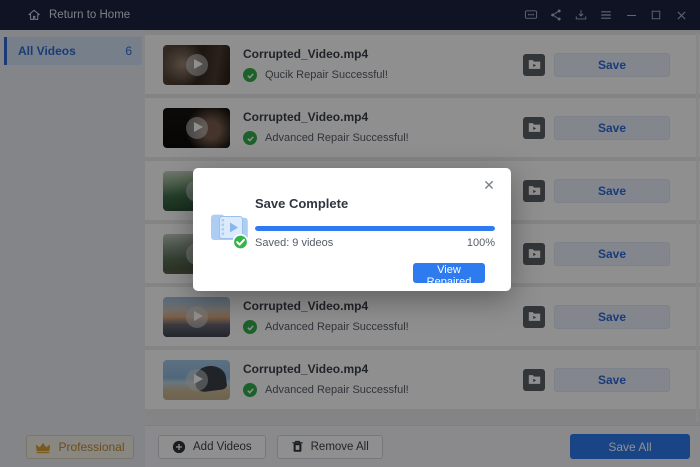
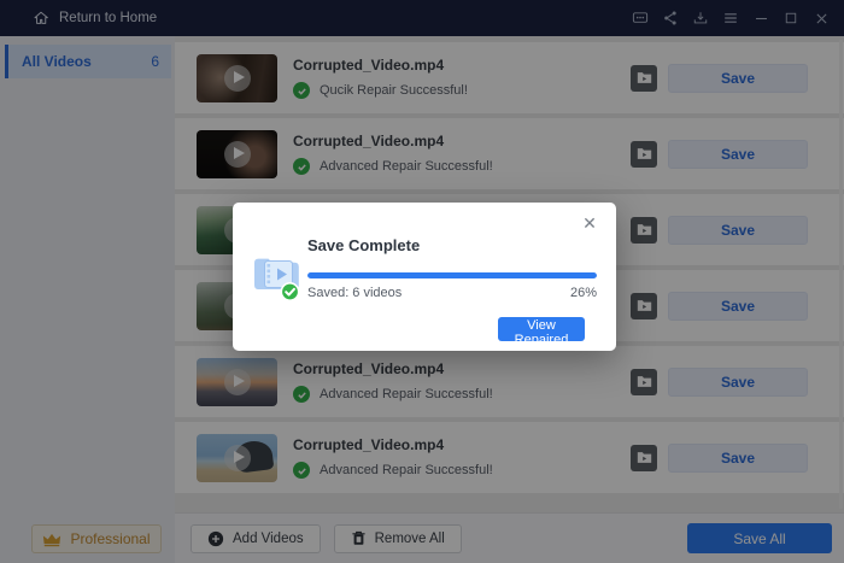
  Return to Home
  All Videos
  6
  Professional
  Corrupted_Video.mp4
  Qucik Repair Successful!
  Save
  Corrupted_Video.mp4
  Advanced Repair Successful!
  Save
  Save
  Save
  Corrupted_Video.mp4
  Advanced Repair Successful!
  Save
  Corrupted_Video.mp4
  Advanced Repair Successful!
  Save
  Add Videos
  Remove All
  Save All
  ✕
  Save Complete
- Saved: 9 videos
+ Saved: 6 videos
- 100%
+ 26%
  View Repaired
